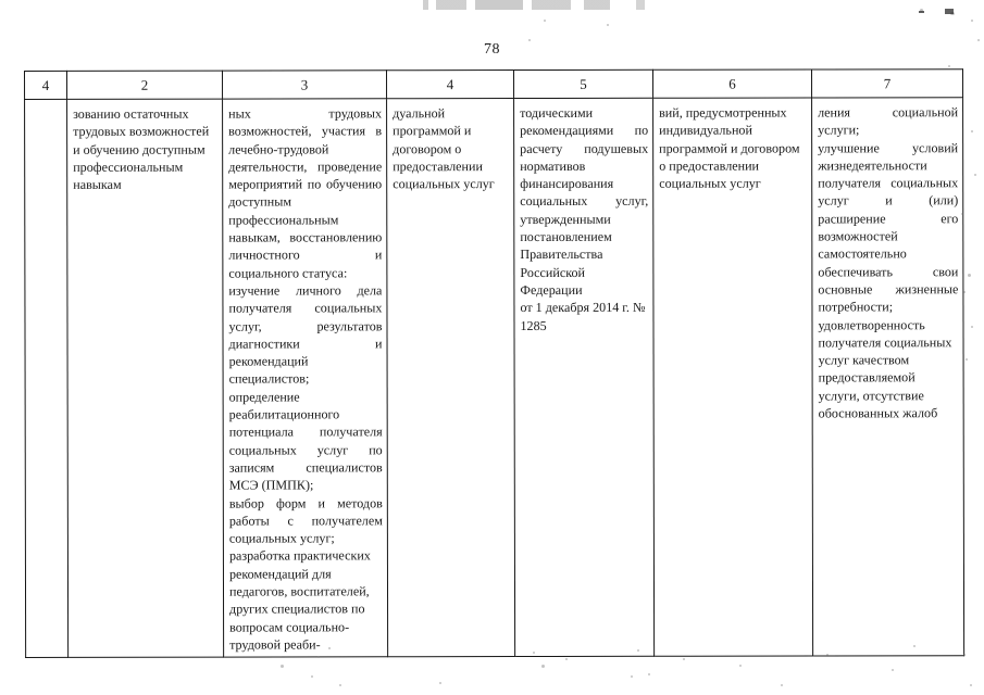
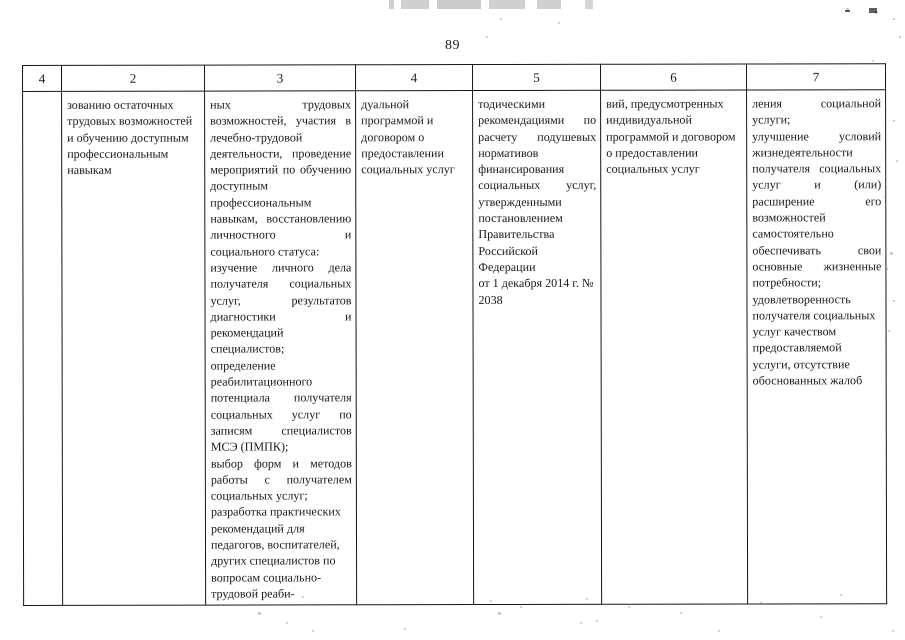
- 78
+ 89
  4	2	3	4	5	6	7
- 	зованию остаточных трудовых возможностей и обучению доступным профессиональным навыкам	ных трудовых возможностей, участия в лечебно-трудовой деятельности, проведение мероприятий по обучению доступным профессиональным навыкам, восстановлению личностного и социального статуса:изучение личного дела получателя социальных услуг, результатов диагностики и рекомендаций специалистов;определение реабилитационного потенциала получателя социальных услуг по записям специалистов МСЭ (ПМПК);выбор форм и методов работы с получателем социальных услуг;разработка практических рекомендаций для педагогов, воспитателей, других специалистов по вопросам социально-трудовой реаби-	дуальной программой и договором о предоставлении социальных услуг	тодическими рекомендациями по расчету подушевых нормативов финансирования социальных услуг, утвержденными постановлением Правительства Российской Федерацииот 1 декабря 2014 г. № 1285	вий, предусмотренных индивидуальной программой и договором о предоставлении социальных услуг	ления социальной услуги;улучшение условий жизнедеятельности получателя социальных услуг и (или) расширение его возможностей самостоятельно обеспечивать свои основные жизненные потребности;удовлетворенность получателя социальных услуг качеством предоставляемой услуги, отсутствие обоснованных жалоб
+ 	зованию остаточных трудовых возможностей и обучению доступным профессиональным навыкам	ных трудовых возможностей, участия в лечебно-трудовой деятельности, проведение мероприятий по обучению доступным профессиональным навыкам, восстановлению личностного и социального статуса:изучение личного дела получателя социальных услуг, результатов диагностики и рекомендаций специалистов;определение реабилитационного потенциала получателя социальных услуг по записям специалистов МСЭ (ПМПК);выбор форм и методов работы с получателем социальных услуг;разработка практических рекомендаций для педагогов, воспитателей, других специалистов по вопросам социально-трудовой реаби-	дуальной программой и договором о предоставлении социальных услуг	тодическими рекомендациями по расчету подушевых нормативов финансирования социальных услуг, утвержденными постановлением Правительства Российской Федерацииот 1 декабря 2014 г. № 2038	вий, предусмотренных индивидуальной программой и договором о предоставлении социальных услуг	ления социальной услуги;улучшение условий жизнедеятельности получателя социальных услуг и (или) расширение его возможностей самостоятельно обеспечивать свои основные жизненные потребности;удовлетворенность получателя социальных услуг качеством предоставляемой услуги, отсутствие обоснованных жалоб
